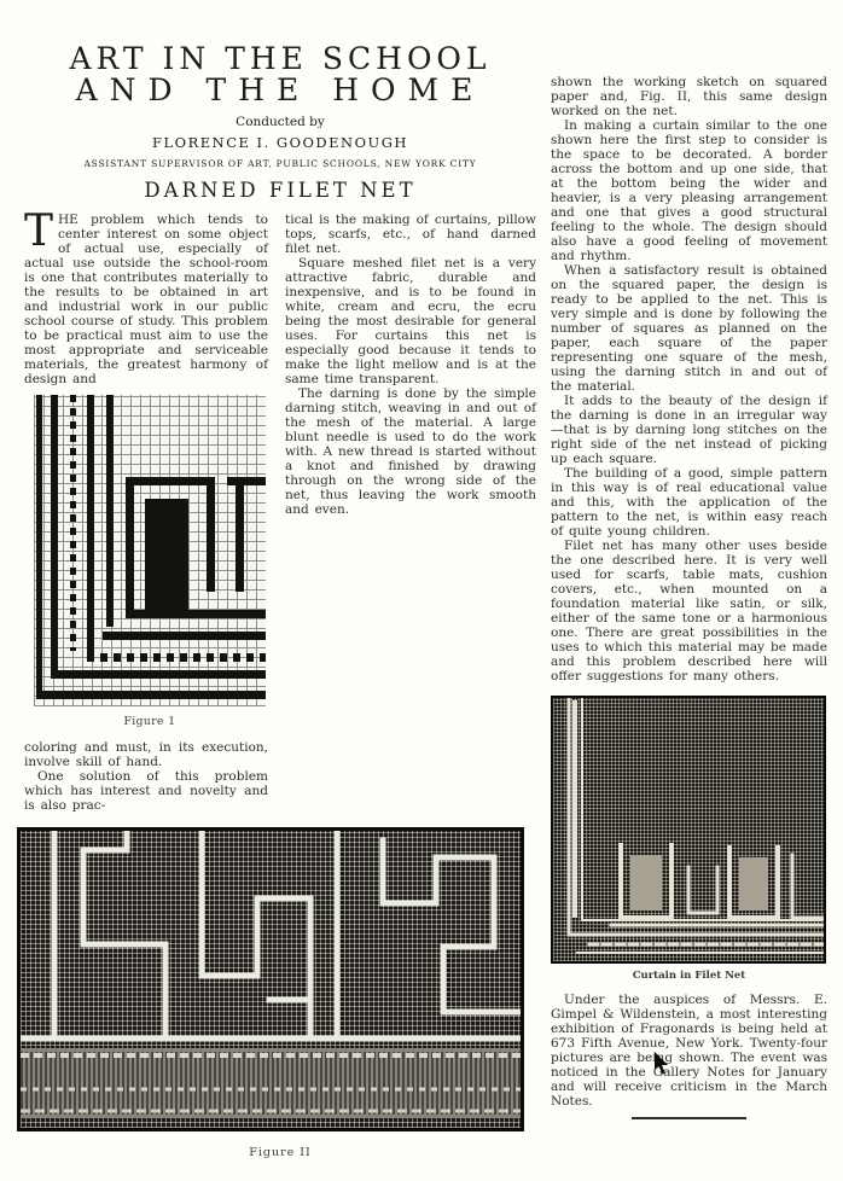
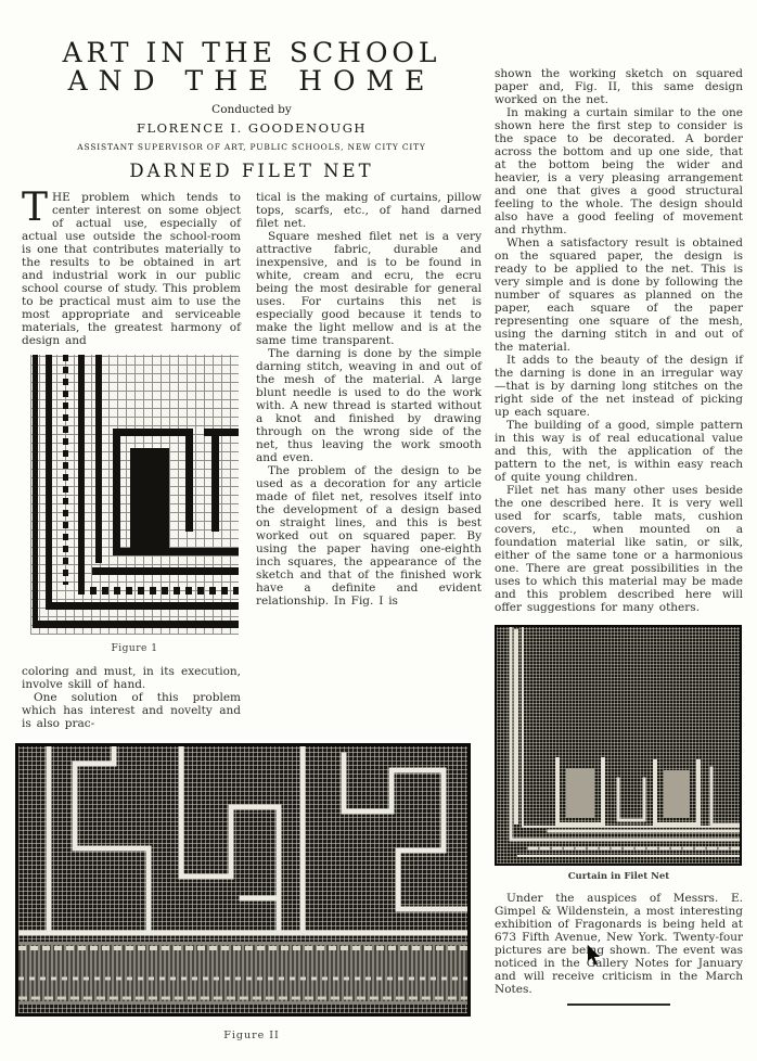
  ART IN THE SCHOOL
  AND THE HOME
  Conducted by
  FLORENCE I. GOODENOUGH
- ASSISTANT SUPERVISOR OF ART, PUBLIC SCHOOLS, NEW YORK CITY
+ ASSISTANT SUPERVISOR OF ART, PUBLIC SCHOOLS, NEW CITY CITY
  DARNED FILET NET
  T
  HE problem which tends to center interest on some object of actual use, especially of actual use outside the school-room is one that contributes materially to the results to be obtained in art and industrial work in our public school course of study. This problem to be practical must aim to use the most appropriate and serviceable materials, the greatest harmony of design and
  Figure 1
  coloring and must, in its execution, involve skill of hand.
  One solution of this problem which has interest and novelty and is also prac-
  tical is the making of curtains, pillow tops, scarfs, etc., of hand darned filet net.
  Square meshed filet net is a very attractive fabric, durable and inexpensive, and is to be found in white, cream and ecru, the ecru being the most desirable for general uses. For curtains this net is especially good because it tends to make the light mellow and is at the same time transparent.
  The darning is done by the simple darning stitch, weaving in and out of the mesh of the material. A large blunt needle is used to do the work with. A new thread is started without a knot and finished by drawing through on the wrong side of the net, thus leaving the work smooth and even.
+ The problem of the design to be used as a decoration for any article made of filet net, resolves itself into the development of a design based on straight lines, and this is best worked out on squared paper. By using the paper having one-eighth inch squares, the appearance of the sketch and that of the finished work have a definite and evident relationship. In Fig. I is
  Figure II
  shown the working sketch on squared paper and, Fig. II, this same design worked on the net.
  In making a curtain similar to the one shown here the first step to consider is the space to be decorated. A border across the bottom and up one side, that at the bottom being the wider and heavier, is a very pleasing arrangement and one that gives a good structural feeling to the whole. The design should also have a good feeling of movement and rhythm.
  When a satisfactory result is obtained on the squared paper, the design is ready to be applied to the net. This is very simple and is done by following the number of squares as planned on the paper, each square of the paper representing one square of the mesh, using the darning stitch in and out of the material.
  It adds to the beauty of the design if the darning is done in an irregular way—that is by darning long stitches on the right side of the net instead of picking up each square.
  The building of a good, simple pattern in this way is of real educational value and this, with the application of the pattern to the net, is within easy reach of quite young children.
  Filet net has many other uses beside the one described here. It is very well used for scarfs, table mats, cushion covers, etc., when mounted on a foundation material like satin, or silk, either of the same tone or a harmonious one. There are great possibilities in the uses to which this material may be made and this problem described here will offer suggestions for many others.
  Curtain in Filet Net
  Under the auspices of Messrs. E. Gimpel & Wildenstein, a most interesting exhibition of Fragonards is being held at 673 Fifth Avenue, New York. Twenty-four pictures are beig shown. The event was noticed in the Gallery Notes for January and will receive criticism in the March Notes.
